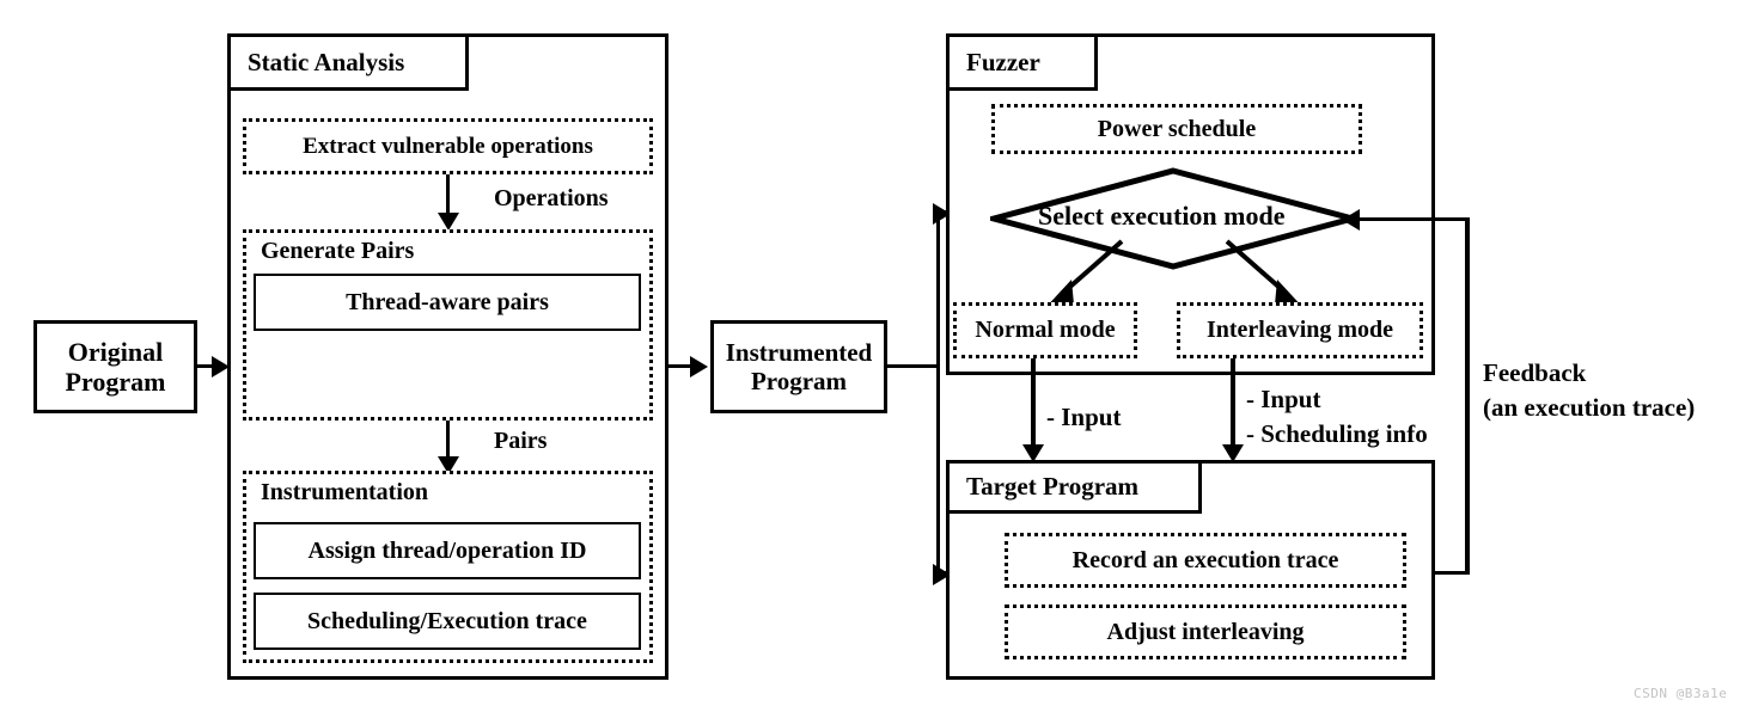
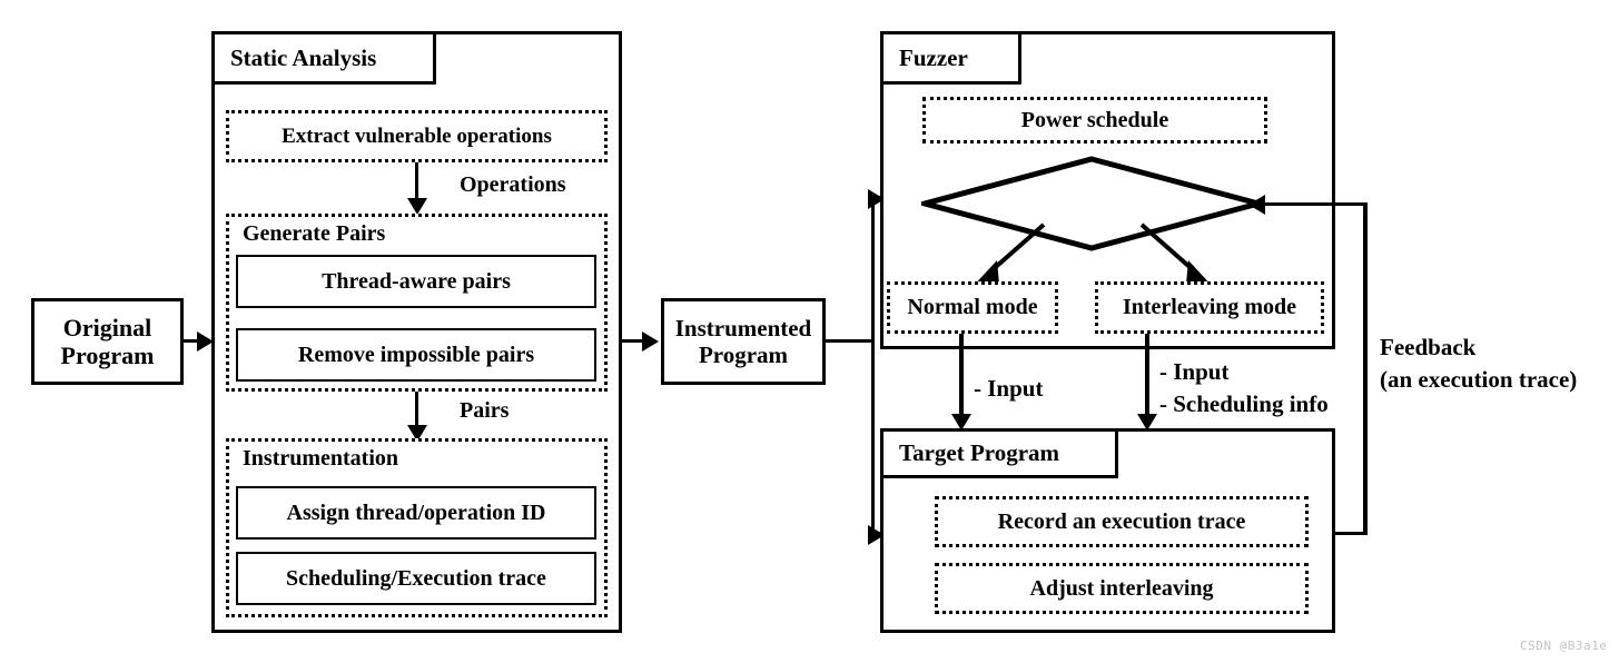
  Original
  Program
  Static Analysis
  Extract vulnerable operations
  Operations
  Generate Pairs
  Thread-aware pairs
+ Remove impossible pairs
  Pairs
  Instrumentation
  Assign thread/operation ID
  Scheduling/Execution trace
  Instrumented
  Program
  Fuzzer
  Power schedule
- Select execution mode
  Normal mode
  Interleaving mode
  - Input
  - Input
  - Scheduling info
  Target Program
  Record an execution trace
  Adjust interleaving
  Feedback
  (an execution trace)
  CSDN @B3a1e
